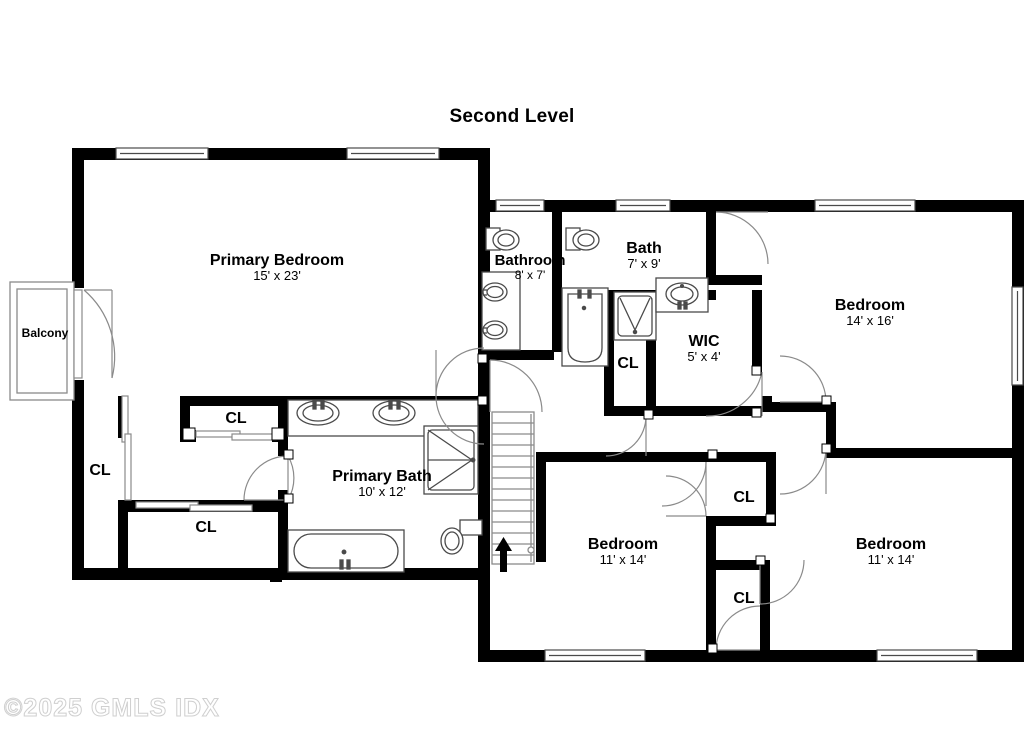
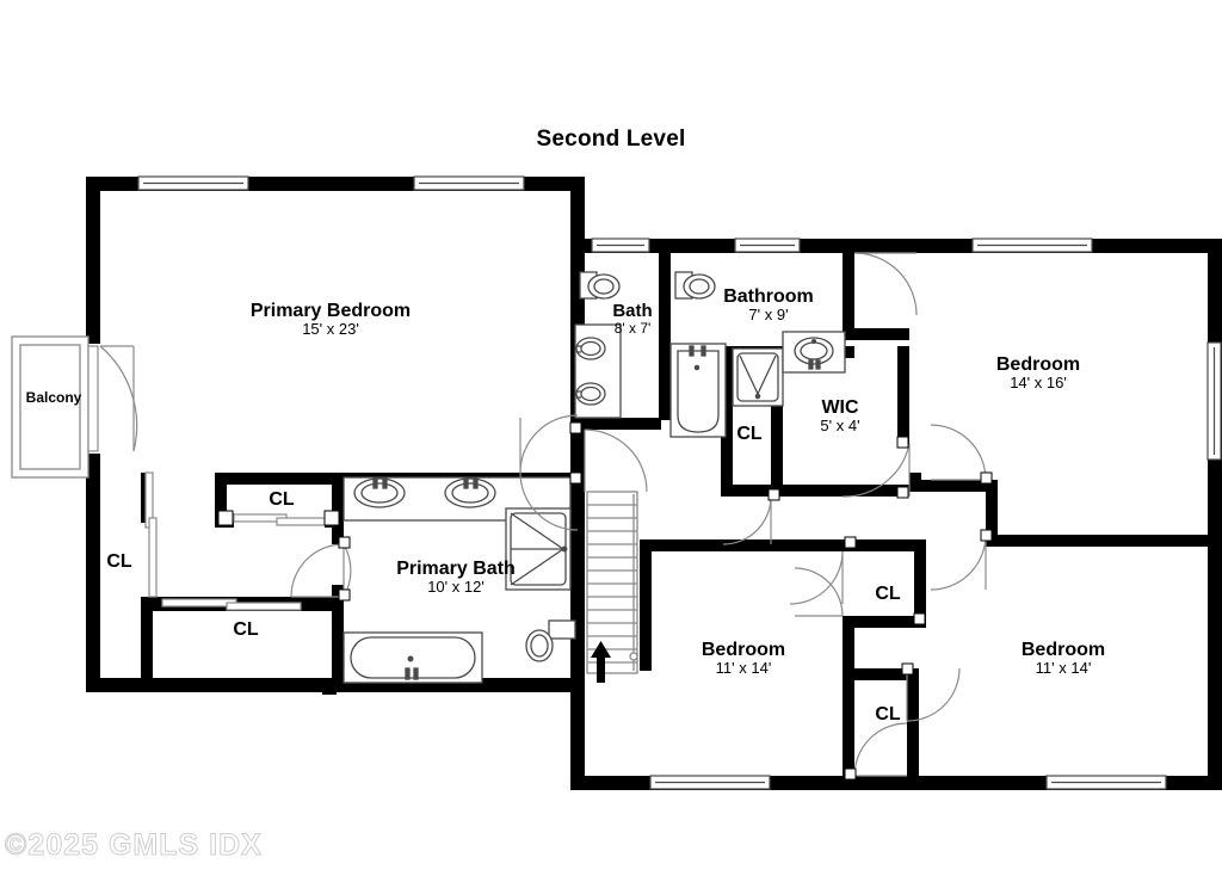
  Second Level
  Primary Bedroom
  15' x 23'
- Bathroom
+ Bath
  8' x 7'
- Bath
+ Bathroom
  7' x 9'
  WIC
  5' x 4'
  Bedroom
  14' x 16'
  Primary Bath
  10' x 12'
  Bedroom
  11' x 14'
  Bedroom
  11' x 14'
  CL
  CL
  CL
  CL
  CL
  CL
  Balcony
  ©2025 GMLS IDX
